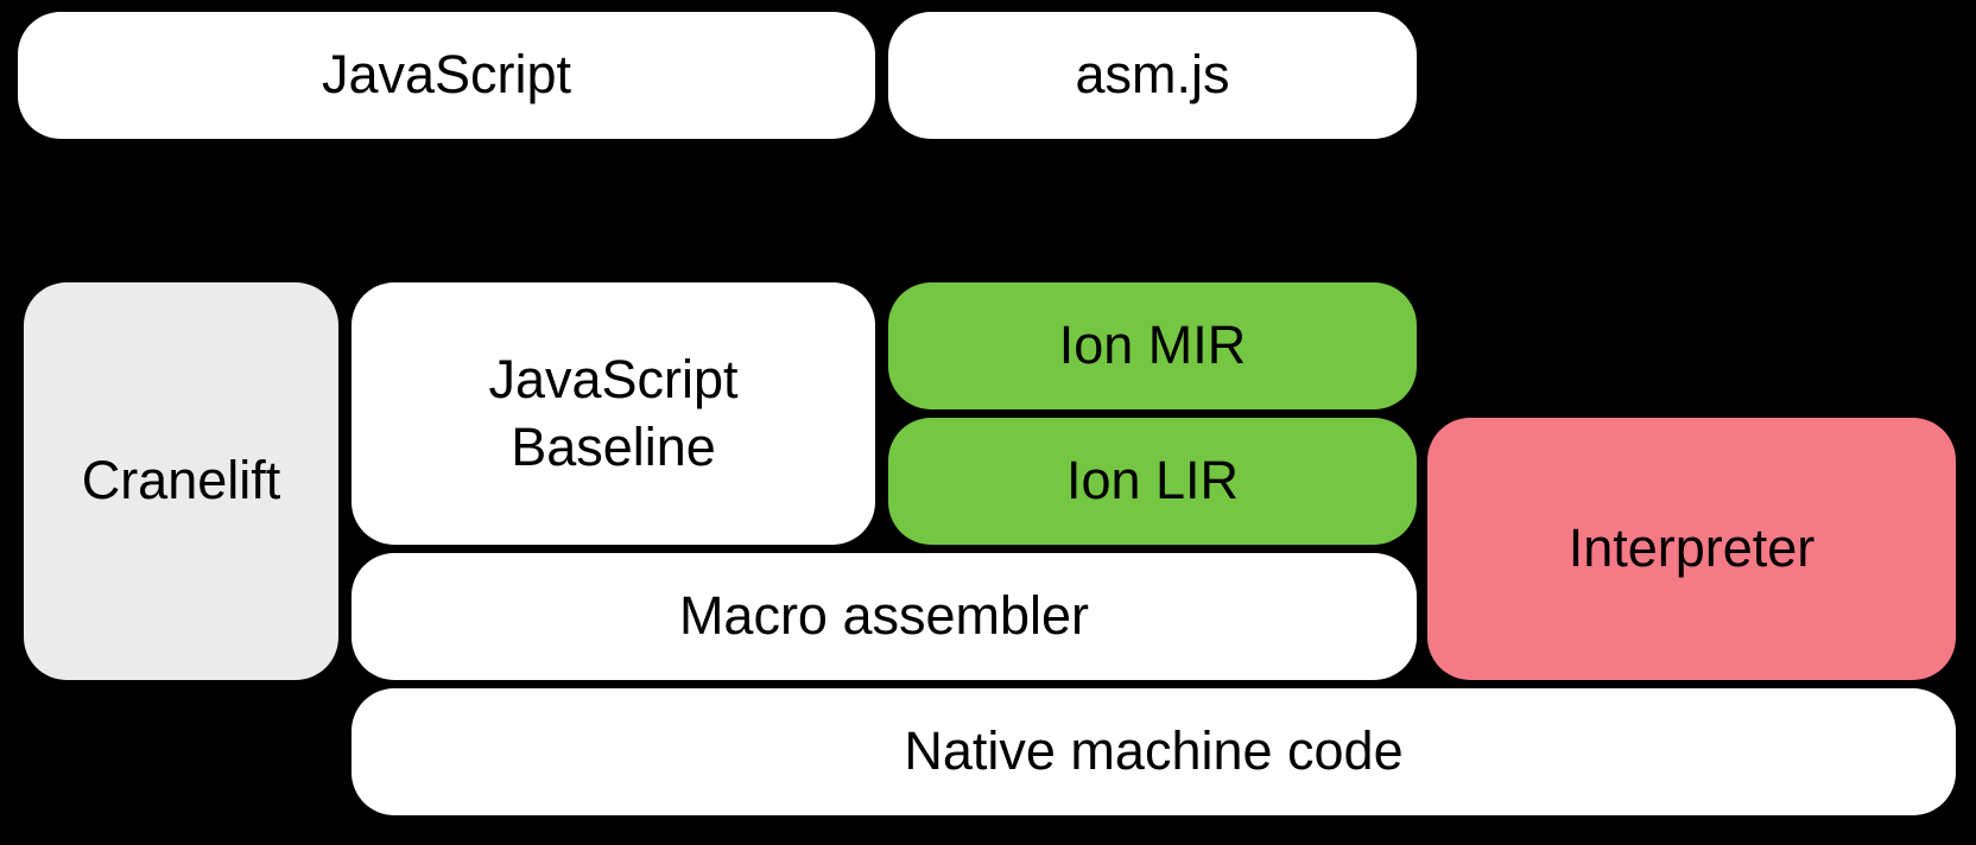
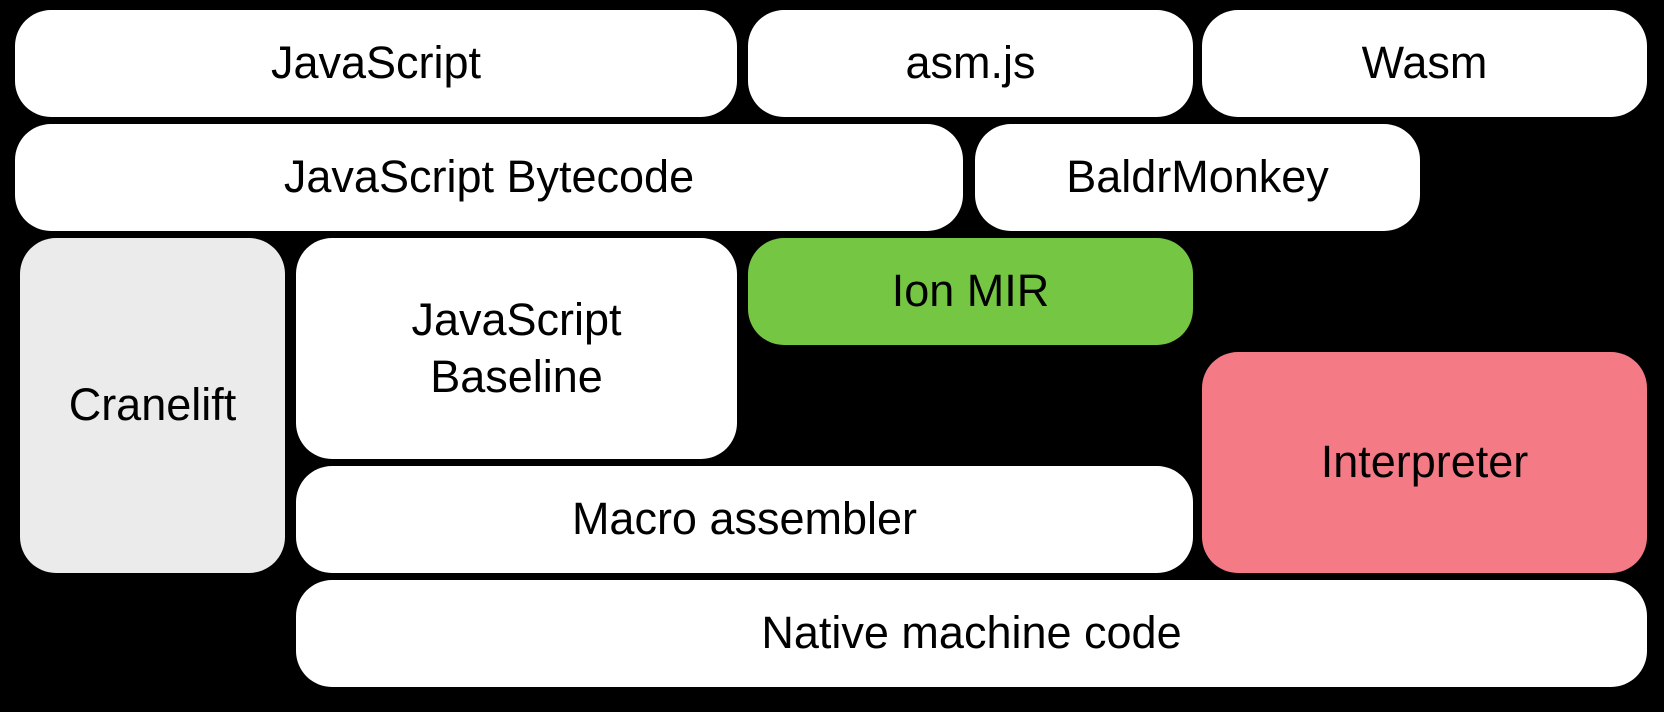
  JavaScript
  asm.js
+ Wasm
+ JavaScript Bytecode
+ BaldrMonkey
  Cranelift
  JavaScript
  Baseline
  Ion MIR
- Ion LIR
  Interpreter
  Macro assembler
  Native machine code
